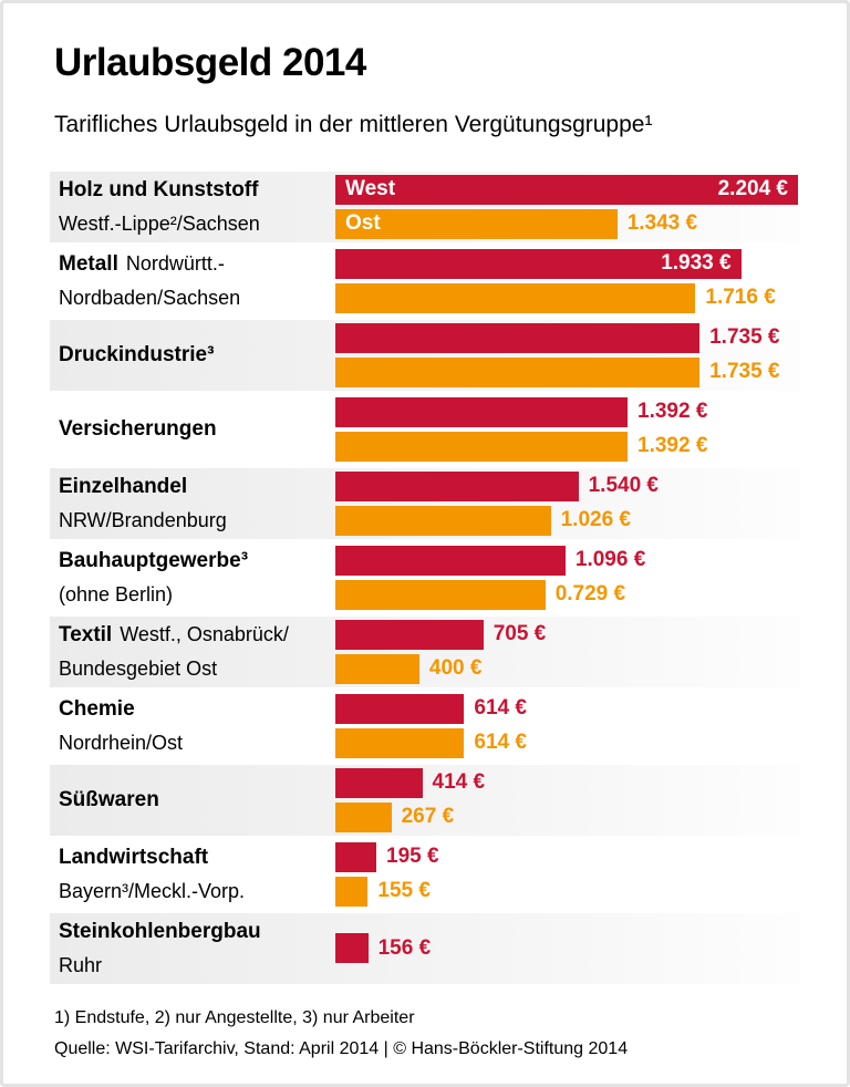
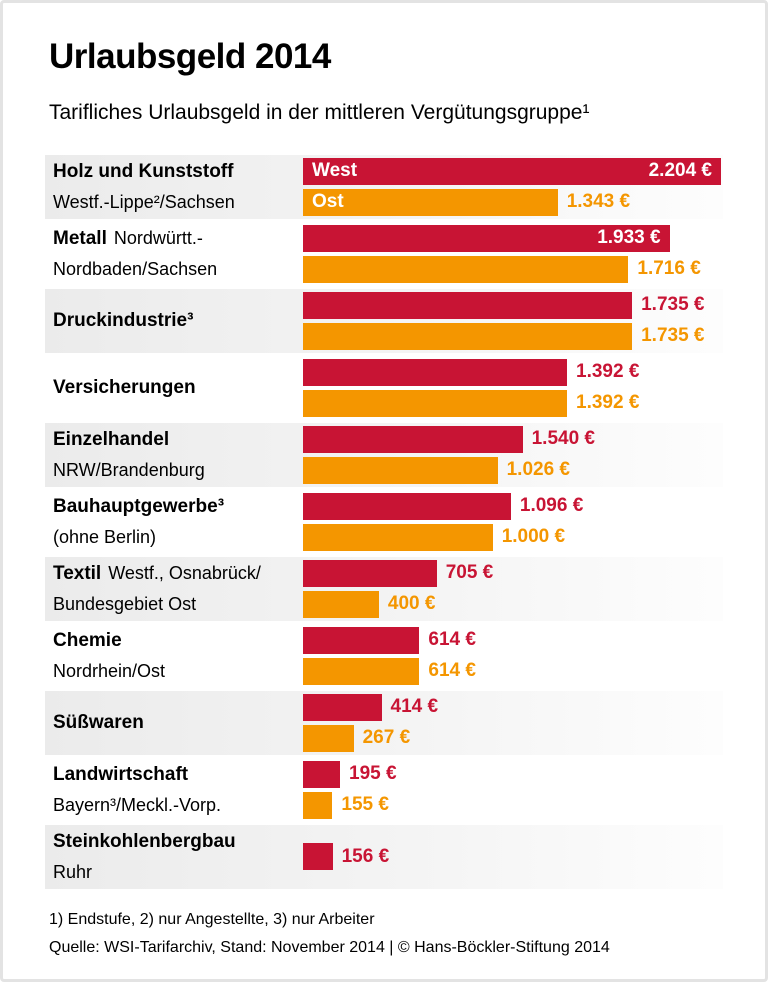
  Urlaubsgeld 2014
  Tarifliches Urlaubsgeld in der mittleren Vergütungsgruppe¹
  Holz und Kunststoff
  Westf.-Lippe²/Sachsen
  West
  2.204 €
  Ost
  1.343 €
  Metall
  Nordwürtt.-
  Nordbaden/Sachsen
  1.933 €
  1.716 €
  Druckindustrie³
  1.735 €
  1.735 €
  Versicherungen
  1.392 €
  1.392 €
  Einzelhandel
  NRW/Brandenburg
  1.540 €
  1.026 €
  Bauhauptgewerbe³
  (ohne Berlin)
  1.096 €
- 0.729 €
+ 1.000 €
  Textil
  Westf., Osnabrück/
  Bundesgebiet Ost
  705 €
  400 €
  Chemie
  Nordrhein/Ost
  614 €
  614 €
  Süßwaren
  414 €
  267 €
  Landwirtschaft
  Bayern³/Meckl.-Vorp.
  195 €
  155 €
  Steinkohlenbergbau
  Ruhr
  156 €
  1) Endstufe, 2) nur Angestellte, 3) nur Arbeiter
- Quelle: WSI-Tarifarchiv, Stand: April 2014 | © Hans-Böckler-Stiftung 2014
+ Quelle: WSI-Tarifarchiv, Stand: November 2014 | © Hans-Böckler-Stiftung 2014
